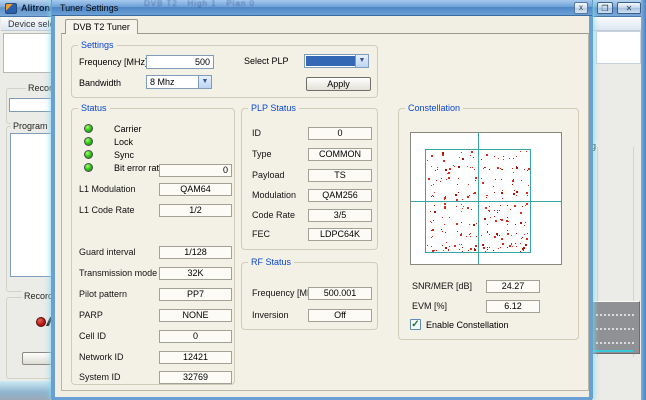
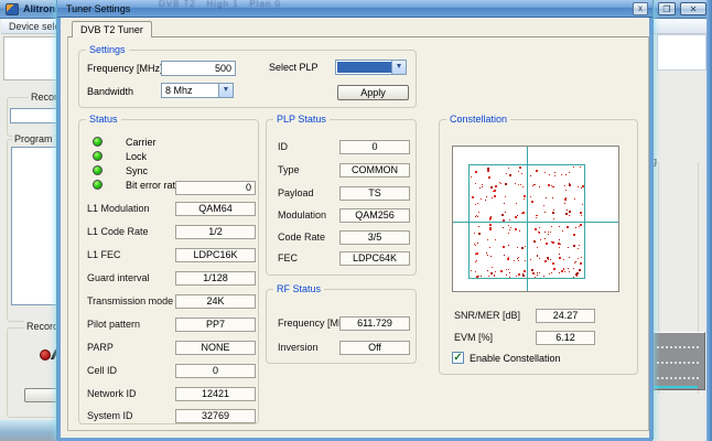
  Alitron
  ❐
  ✕
  Device sel
  Recor
  Program
  Record
  g
  Tuner Settings
  DVB T2 High 1 Plan 0
  x
  DVB T2 Tuner
  Settings
  Frequency
  [MHz
  500
  Bandwidth
  8 Mhz
  Select PLP
  Apply
  Status
  Carrier
  Lock
  Sync
  Bit error rat
  0
  L1 Modulation
  QAM64
  L1 Code Rate
  1/2
+ L1 FEC
+ LDPC16K
  Guard interval
  1/128
  Transmission mode
- 32K
+ 24K
  Pilot pattern
  PP7
  PARP
  NONE
  Cell ID
  0
  Network ID
  12421
  System ID
  32769
  PLP Status
  ID
  0
  Type
  COMMON
  Payload
  TS
  Modulation
  QAM256
  Code Rate
  3/5
  FEC
  LDPC64K
  RF Status
  Frequency [M
- 500.001
+ 611.729
  Inversion
  Off
  Constellation
  SNR/MER [dB]
  24.27
  EVM [%]
  6.12
  ✓
  Enable Constellation
